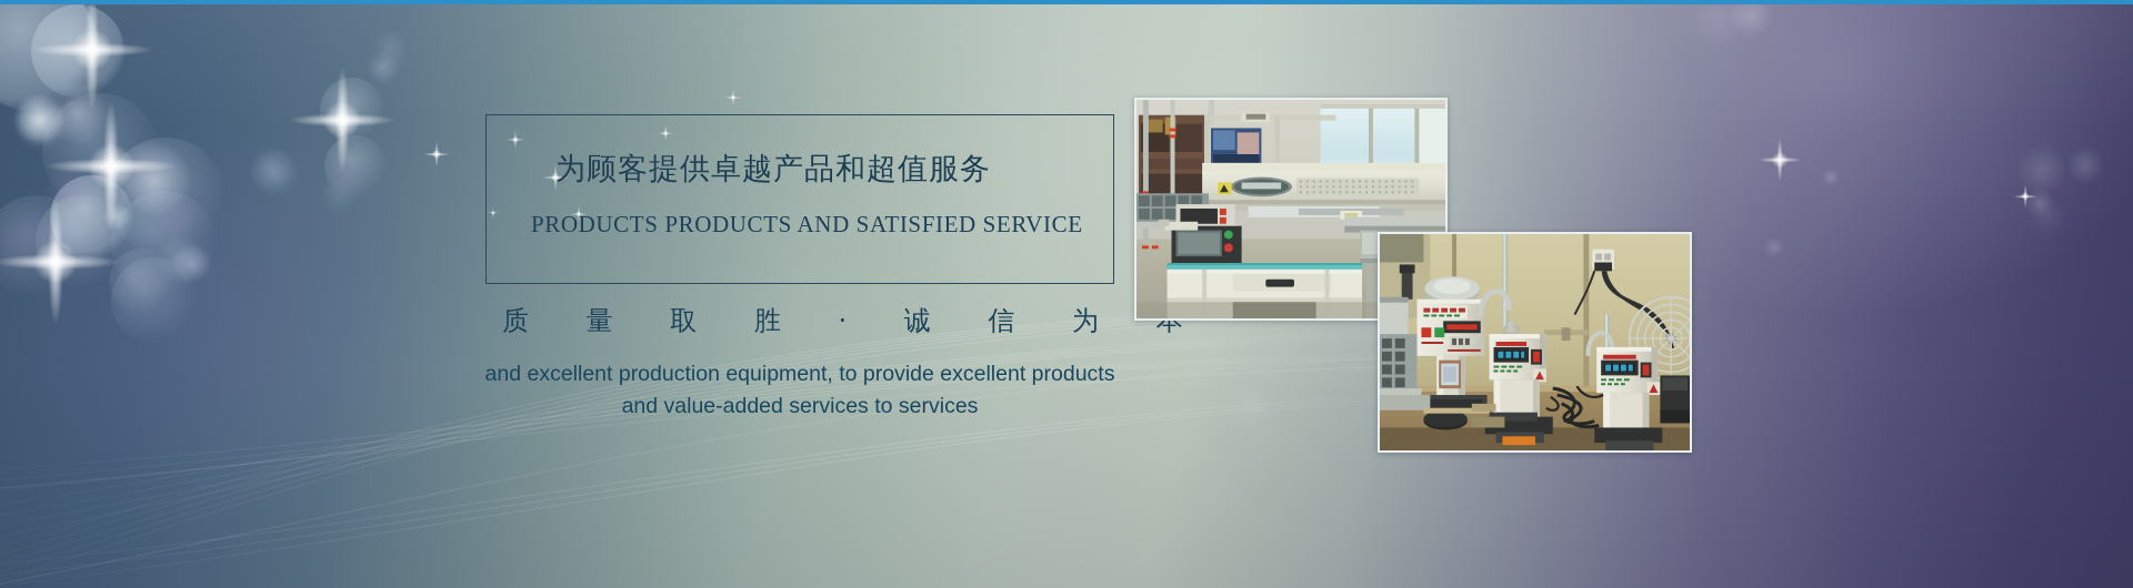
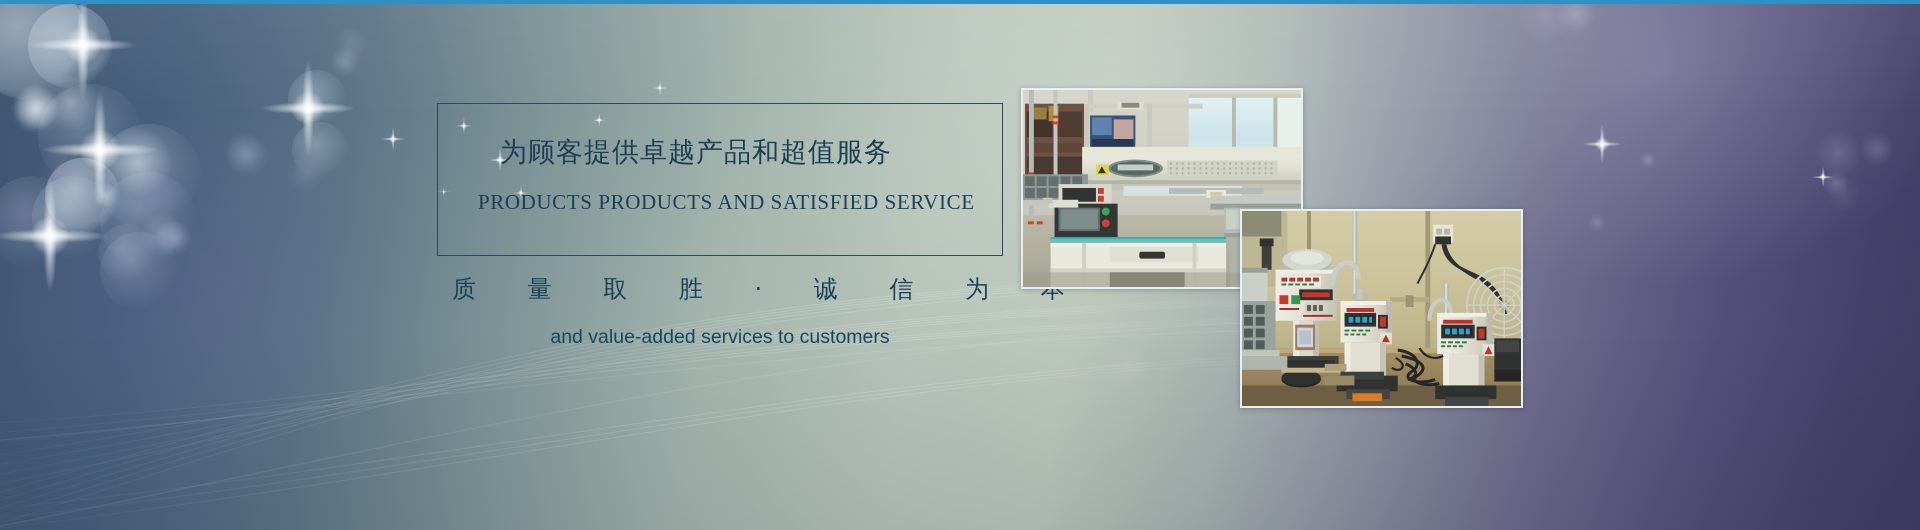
  为顾客提供卓越产品和超值服务
  PRODUCTS PRODUCTS AND SATISFIED SERVICE
  质 量 取 胜 · 诚 信 为 本
- and excellent production equipment, to provide excellent products
- and value-added services to services
+ and value-added services to customers
